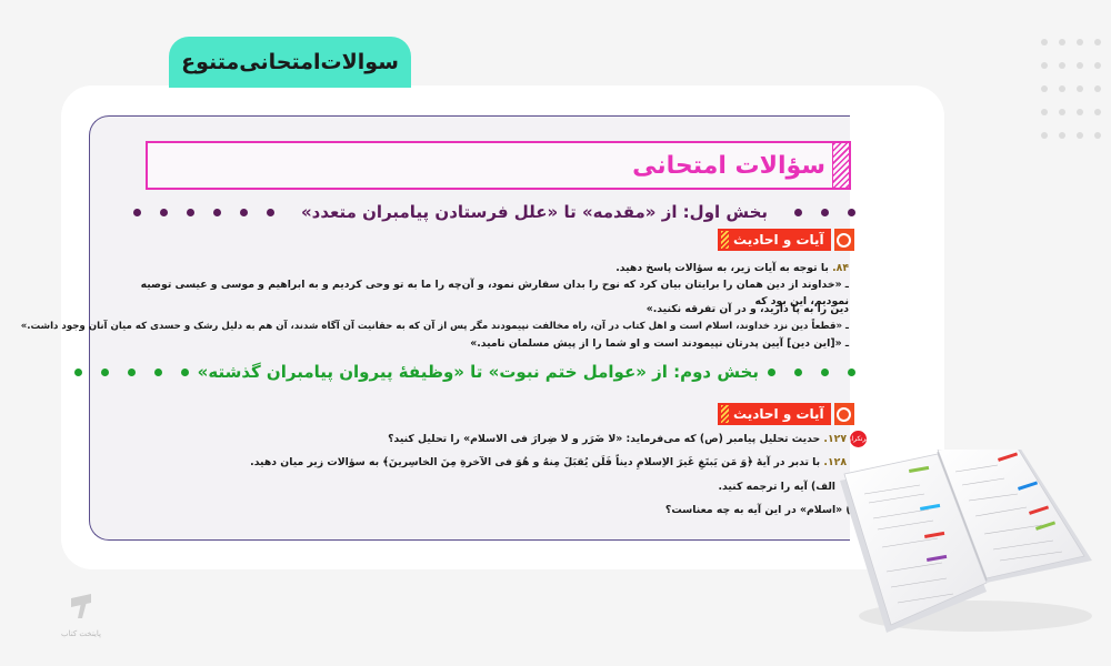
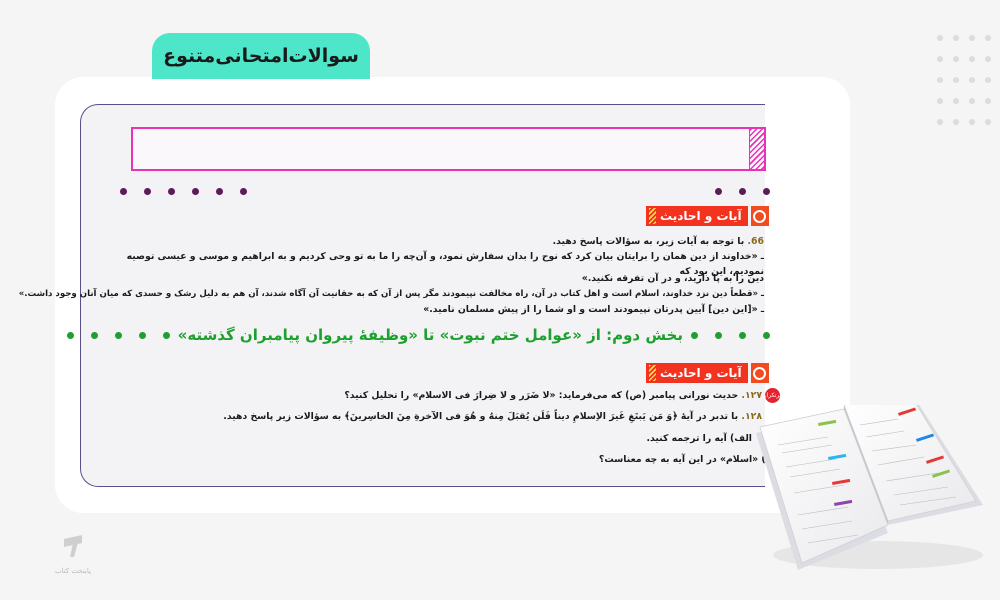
  سوالات‌امتحانی‌متنوع
- سؤالات امتحانی
- بخش اول: از «مقدمه» تا «علل فرستادن پیامبران متعدد»
  آیات و احادیث
- ۸۴. با توجه به آیات زیر، به سؤالات پاسخ دهید.
+ 66. با توجه به آیات زیر، به سؤالات پاسخ دهید.
  ـ «خداوند از دین همان را برایتان بیان کرد که نوح را بدان سفارش نمود، و آن‌چه را ما به تو وحی کردیم و به ابراهیم و موسی و عیسی توصیه نمودیم، این بود که
  دین را به پا دارید، و در آن تفرقه نکنید.»
  ـ «قطعاً دین نزد خداوند، اسلام است و اهل کتاب در آن، راه مخالفت نپیمودند مگر پس از آن که به حقانیت آن آگاه شدند، آن هم به دلیل رشک و حسدی که میان آنان وجود داشت.»
  ـ «[این دین] آیین پدرتان نپیمودند است و او شما را از پیش مسلمان نامید.»
  بخش دوم: از «عوامل ختم نبوت» تا «وظیفۀ پیروان پیامبران گذشته»
  آیات و احادیث
- ۱۲۷. حدیث تحلیل پیامبر (ص) که می‌فرماید: «لا ضَرَر و لا ضِرارَ فی الاسلام» را تحلیل کنید؟
+ ۱۲۷. حدیث نورانی پیامبر (ص) که می‌فرماید: «لا ضَرَر و لا ضِرارَ فی الاسلام» را تحلیل کنید؟
- ۱۲۸. با تدبر در آیهٔ ﴿وَ مَن یَبتَغِ غَیرَ الاِسلامِ دیناً فَلَن یُقبَلَ مِنهُ و هُوَ فی الآخرةِ مِنَ الخاسِرینَ﴾ به سؤالات زیر میان دهید.
+ ۱۲۸. با تدبر در آیهٔ ﴿وَ مَن یَبتَغِ غَیرَ الاِسلامِ دیناً فَلَن یُقبَلَ مِنهُ و هُوَ فی الآخرةِ مِنَ الخاسِرینَ﴾ به سؤالات زیر پاسخ دهید.
  الف) آیه را ترجمه کنید.
  ) «اسلام» در این آیه به چه معناست؟
  پایتخت کتاب
